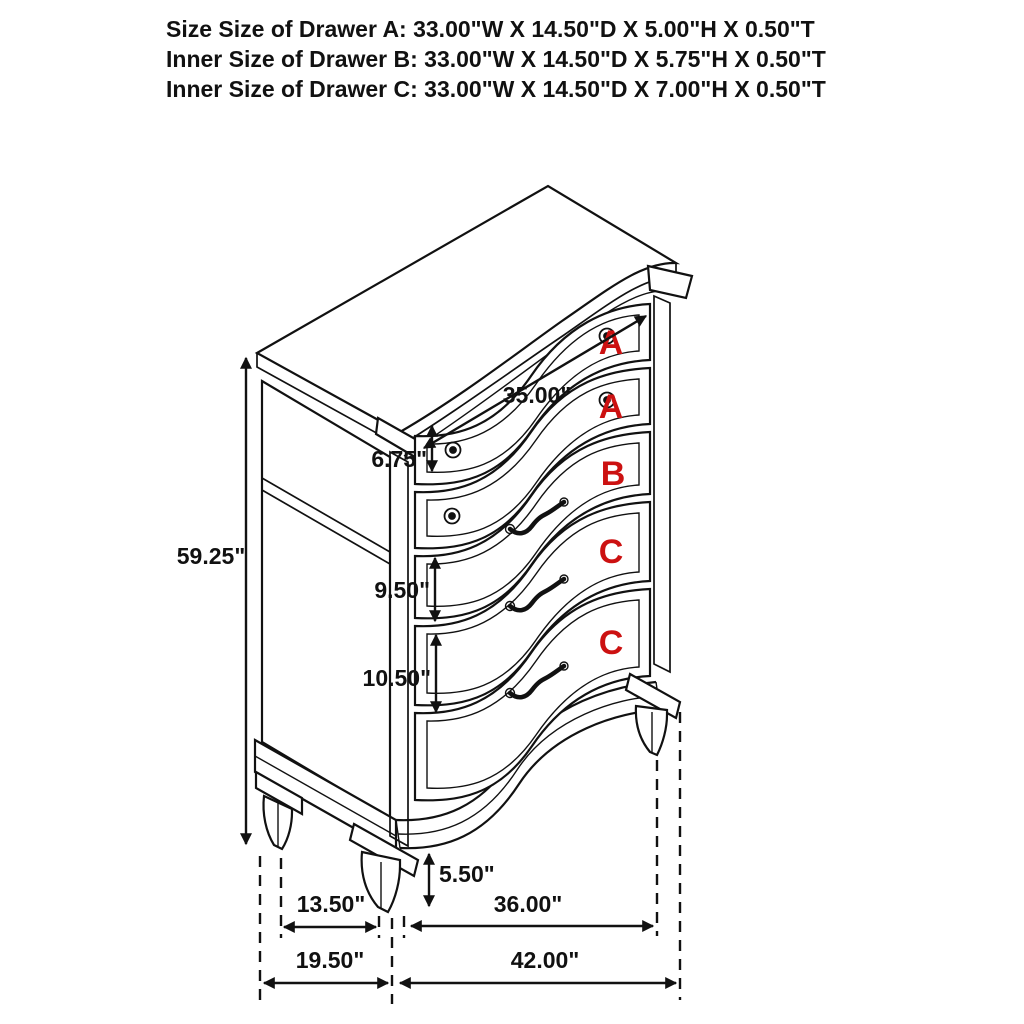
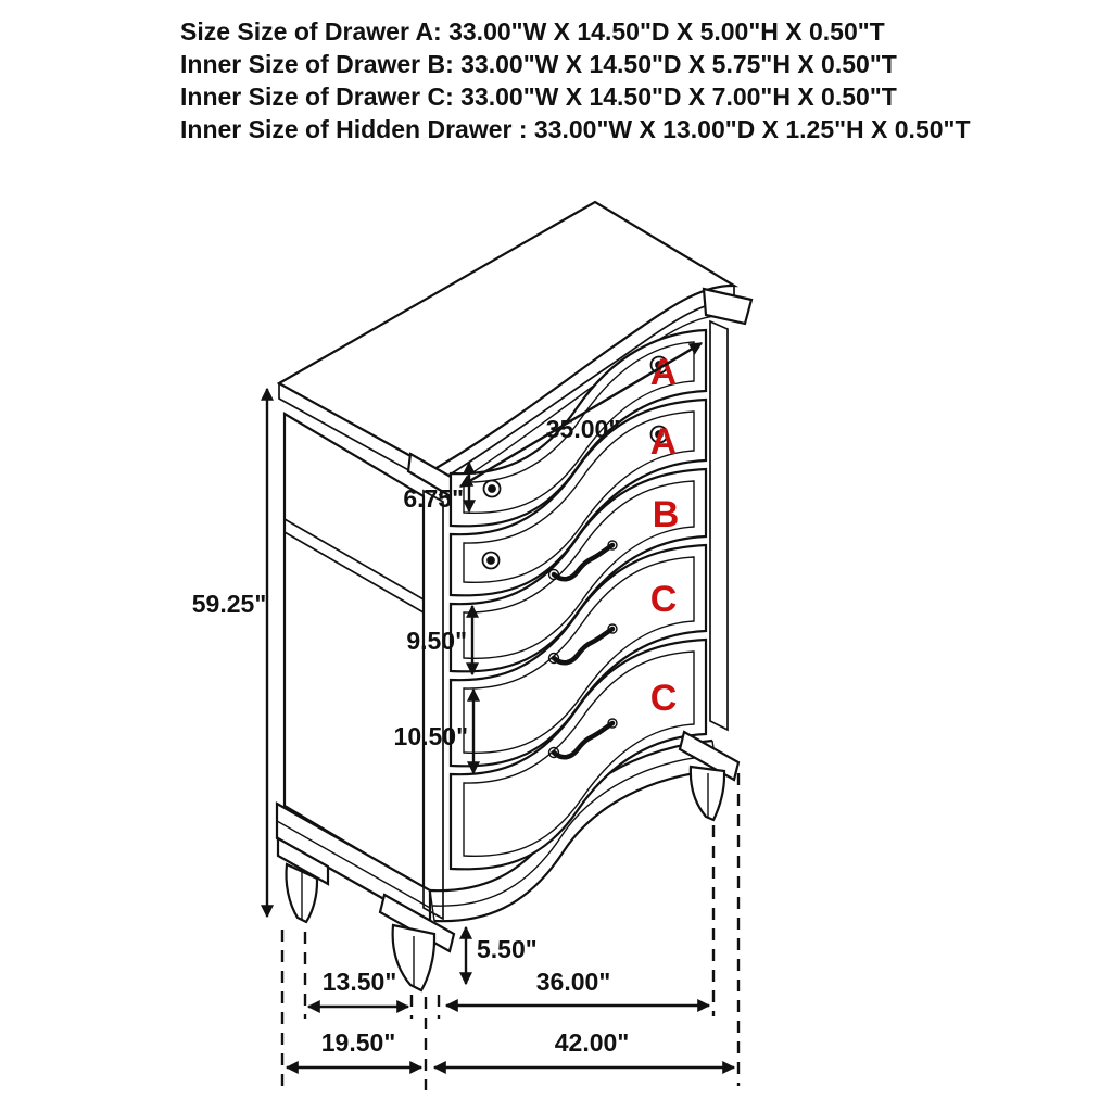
  Size Size of Drawer A: 33.00"W X 14.50"D X 5.00"H X 0.50"T
  Inner Size of Drawer B: 33.00"W X 14.50"D X 5.75"H X 0.50"T
  Inner Size of Drawer C: 33.00"W X 14.50"D X 7.00"H X 0.50"T
+ Inner Size of Hidden Drawer : 33.00"W X 13.00"D X 1.25"H X 0.50"T
  A
  A
  B
  C
  C
  59.25"
  35.00"
  6.75"
  9.50"
  10.50"
  5.50"
  13.50"
  36.00"
  19.50"
  42.00"
